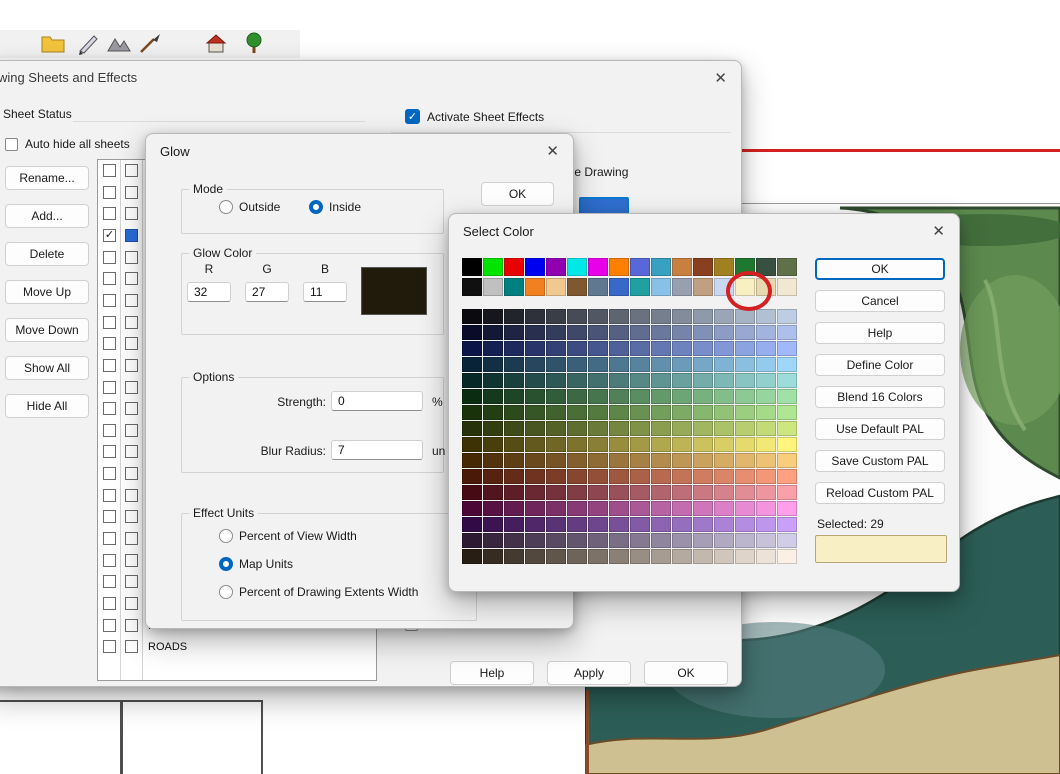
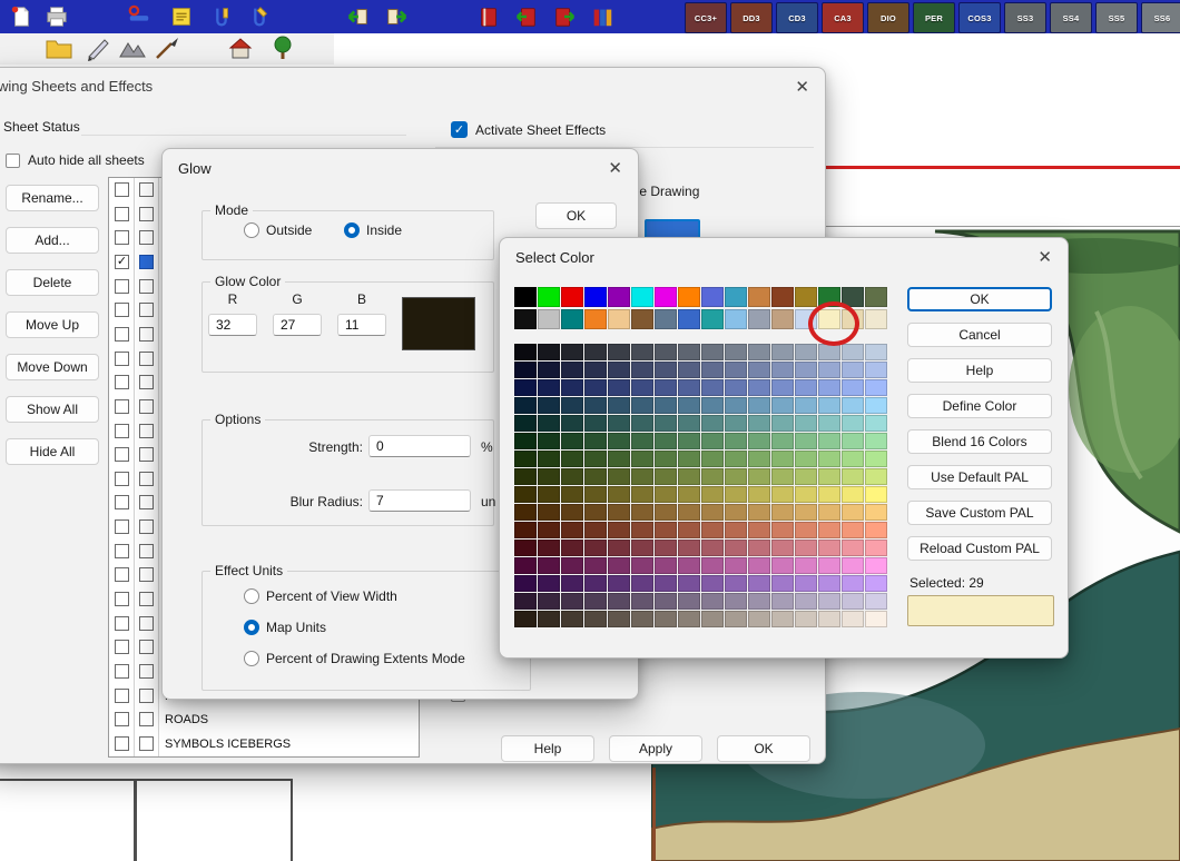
+ CC3+
+ DD3
+ CD3
+ CA3
+ DIO
+ PER
+ COS3
+ SS3
+ SS4
+ SS5
+ SS6
  wing Sheets and Effects
  ✕
  Sheet Status
  Auto hide all sheets
  Rename...
  Add...
  Delete
  Move Up
  Move Down
  Show All
  Hide All
  ✓
  ROADS
+ SYMBOLS ICEBERGS
  ✓
  Activate Sheet Effects
  Help
  Apply
  OK
  Glow
  ✕
  OK
  Mode
  Outside
  Inside
  Glow Color
  R
  G
  B
  32
  27
  11
  Options
  Strength:
  0
  %
  Blur Radius:
  7
  un
  Effect Units
  Percent of View Width
  Map Units
- Percent of Drawing Extents Width
+ Percent of Drawing Extents Mode
  Select Color
  ✕
  OK
  Cancel
  Help
  Define Color
  Blend 16 Colors
  Use Default PAL
  Save Custom PAL
  Reload Custom PAL
  Selected: 29
